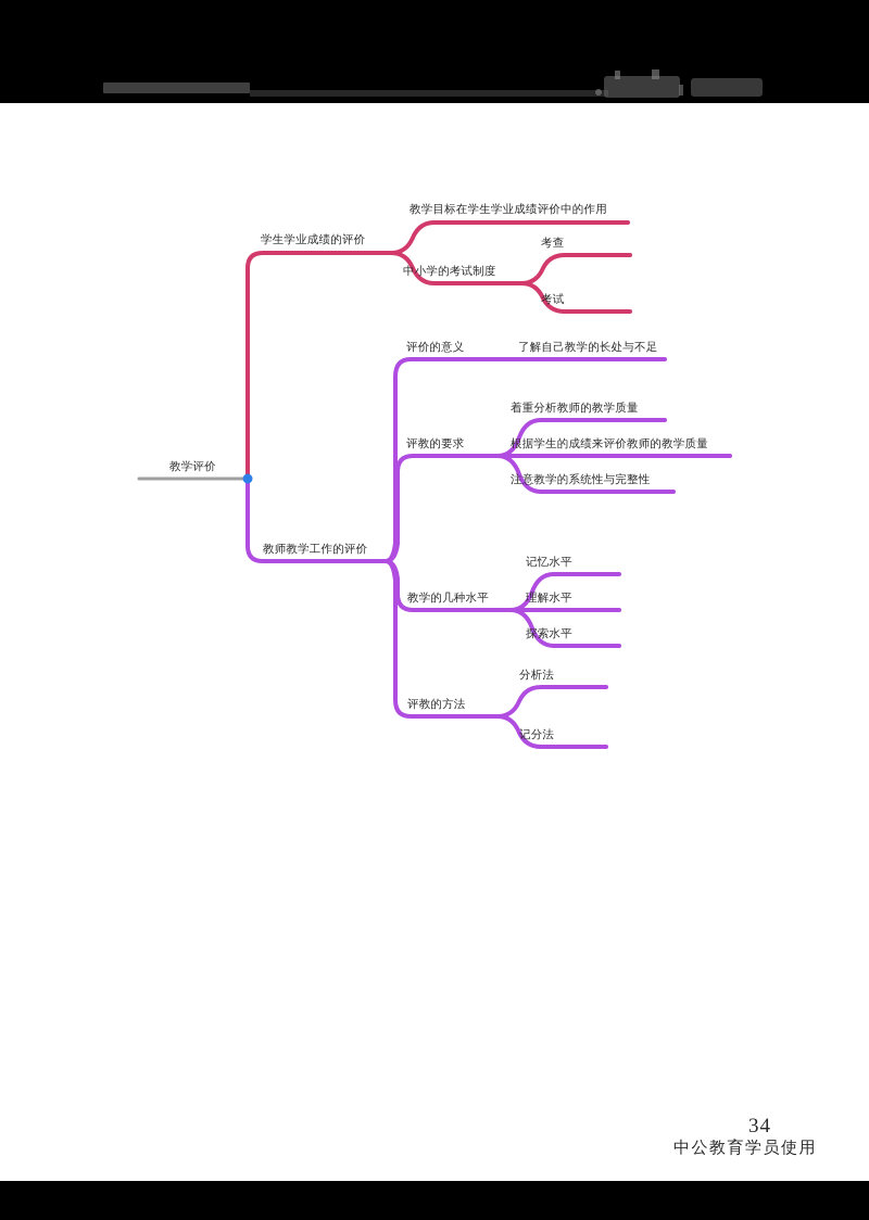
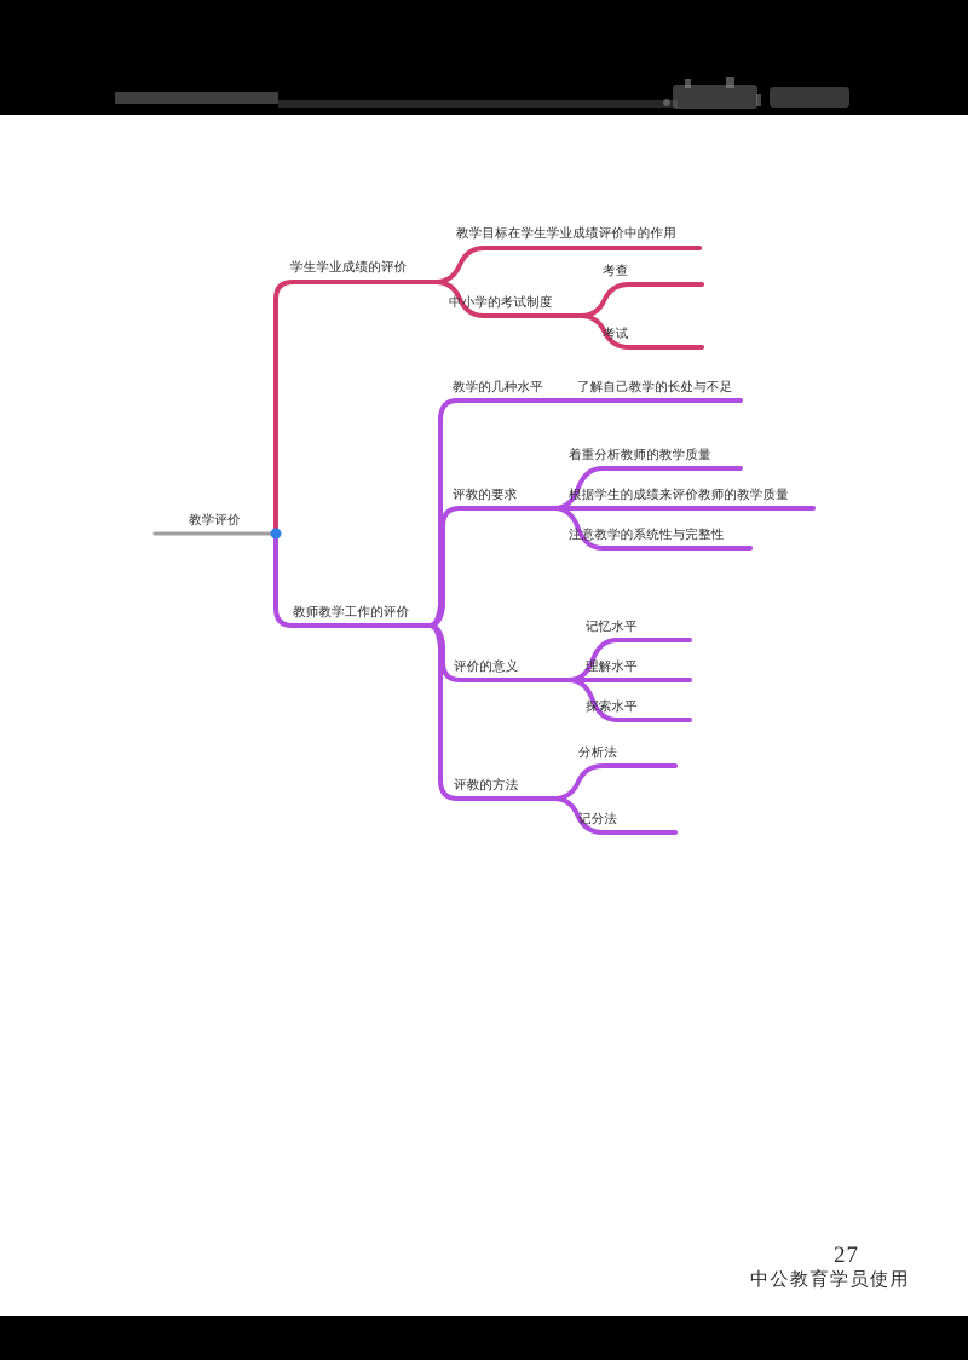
  教学评价
  学生学业成绩的评价
  教学目标在学生学业成绩评价中的作用
  中小学的考试制度
  考查
  考试
  教师教学工作的评价
- 评价的意义
+ 教学的几种水平
  了解自己教学的长处与不足
  评教的要求
  着重分析教师的教学质量
  根据学生的成绩来评价教师的教学质量
  注意教学的系统性与完整性
- 教学的几种水平
+ 评价的意义
  记忆水平
  理解水平
  探索水平
  评教的方法
  分析法
  记分法
- 34
+ 27
  中公教育学员使用
